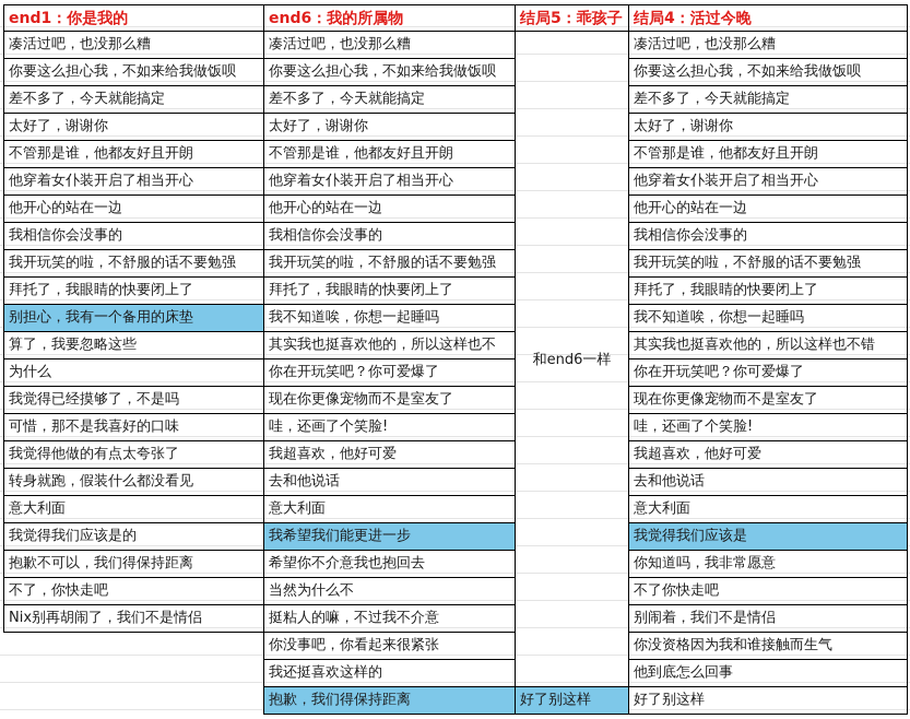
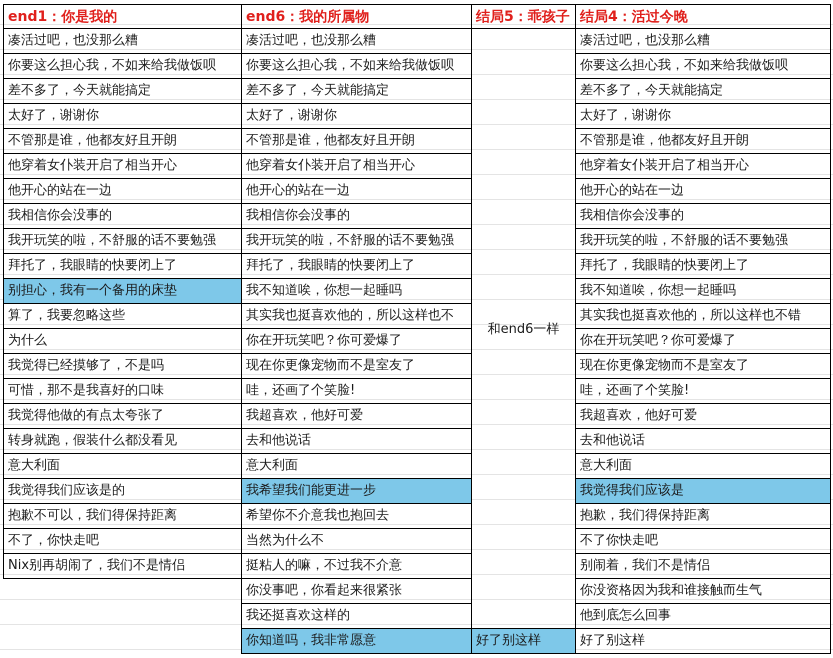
  end1：你是我的
  凑活过吧，也没那么糟
  你要这么担心我，不如来给我做饭呗
  差不多了，今天就能搞定
  太好了，谢谢你
  不管那是谁，他都友好且开朗
  他穿着女仆装开启了相当开心
  他开心的站在一边
  我相信你会没事的
  我开玩笑的啦，不舒服的话不要勉强
  拜托了，我眼睛的快要闭上了
  别担心，我有一个备用的床垫
  算了，我要忽略这些
  为什么
  我觉得已经摸够了，不是吗
  可惜，那不是我喜好的口味
  我觉得他做的有点太夸张了
  转身就跑，假装什么都没看见
  意大利面
  我觉得我们应该是的
  抱歉不可以，我们得保持距离
  不了，你快走吧
  Nix别再胡闹了，我们不是情侣
  end6：我的所属物
  凑活过吧，也没那么糟
  你要这么担心我，不如来给我做饭呗
  差不多了，今天就能搞定
  太好了，谢谢你
  不管那是谁，他都友好且开朗
  他穿着女仆装开启了相当开心
  他开心的站在一边
  我相信你会没事的
  我开玩笑的啦，不舒服的话不要勉强
  拜托了，我眼睛的快要闭上了
  我不知道唉，你想一起睡吗
  其实我也挺喜欢他的，所以这样也不
  你在开玩笑吧？你可爱爆了
  现在你更像宠物而不是室友了
  哇，还画了个笑脸!
  我超喜欢，他好可爱
  去和他说话
  意大利面
  我希望我们能更进一步
  希望你不介意我也抱回去
  当然为什么不
  挺粘人的嘛，不过我不介意
  你没事吧，你看起来很紧张
  我还挺喜欢这样的
- 抱歉，我们得保持距离
+ 你知道吗，我非常愿意
  结局5：乖孩子
  和end6一样
  好了别这样
  结局4：活过今晚
  凑活过吧，也没那么糟
  你要这么担心我，不如来给我做饭呗
  差不多了，今天就能搞定
  太好了，谢谢你
  不管那是谁，他都友好且开朗
  他穿着女仆装开启了相当开心
  他开心的站在一边
  我相信你会没事的
  我开玩笑的啦，不舒服的话不要勉强
  拜托了，我眼睛的快要闭上了
  我不知道唉，你想一起睡吗
  其实我也挺喜欢他的，所以这样也不错
  你在开玩笑吧？你可爱爆了
  现在你更像宠物而不是室友了
  哇，还画了个笑脸!
  我超喜欢，他好可爱
  去和他说话
  意大利面
  我觉得我们应该是
- 你知道吗，我非常愿意
+ 抱歉，我们得保持距离
  不了你快走吧
  别闹着，我们不是情侣
  你没资格因为我和谁接触而生气
  他到底怎么回事
  好了别这样
